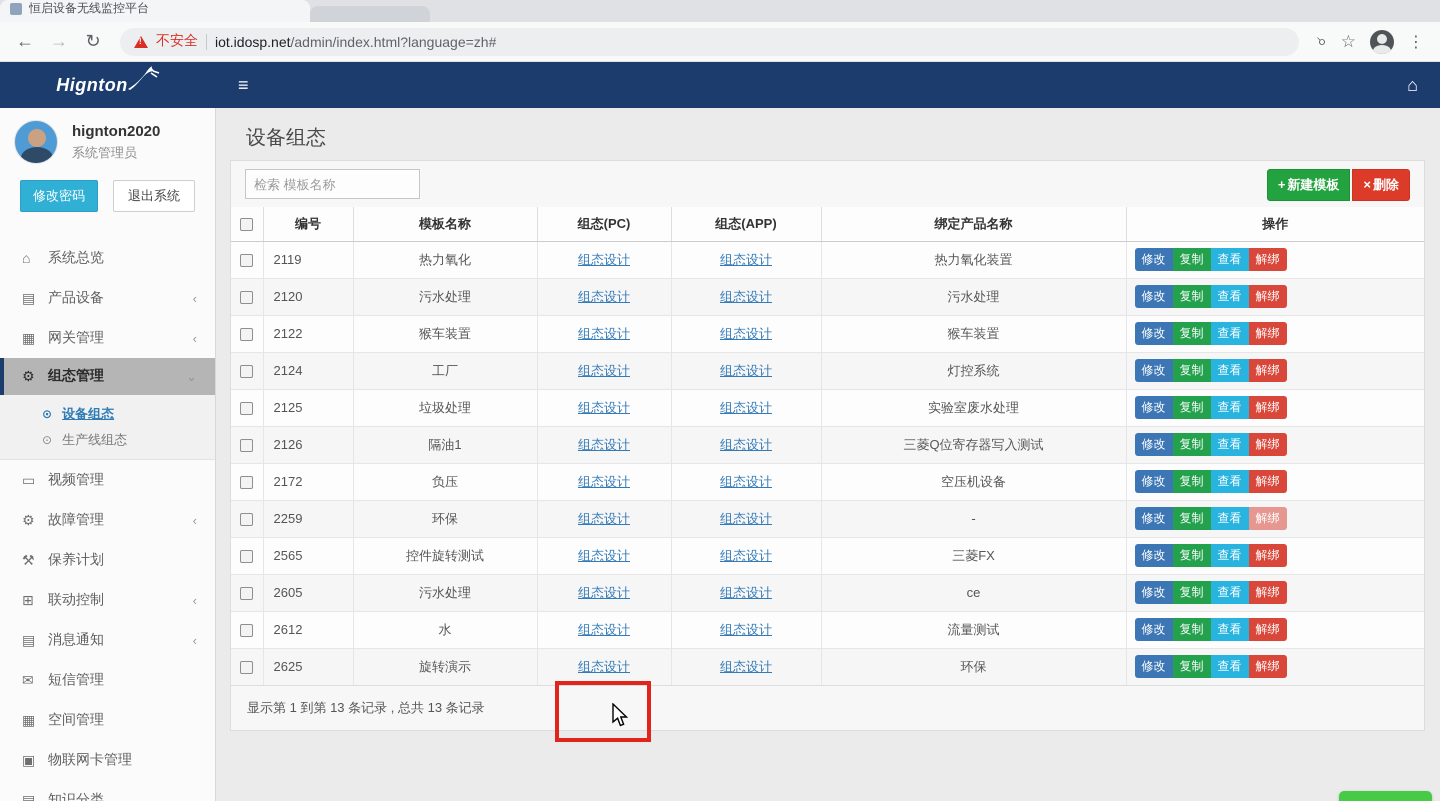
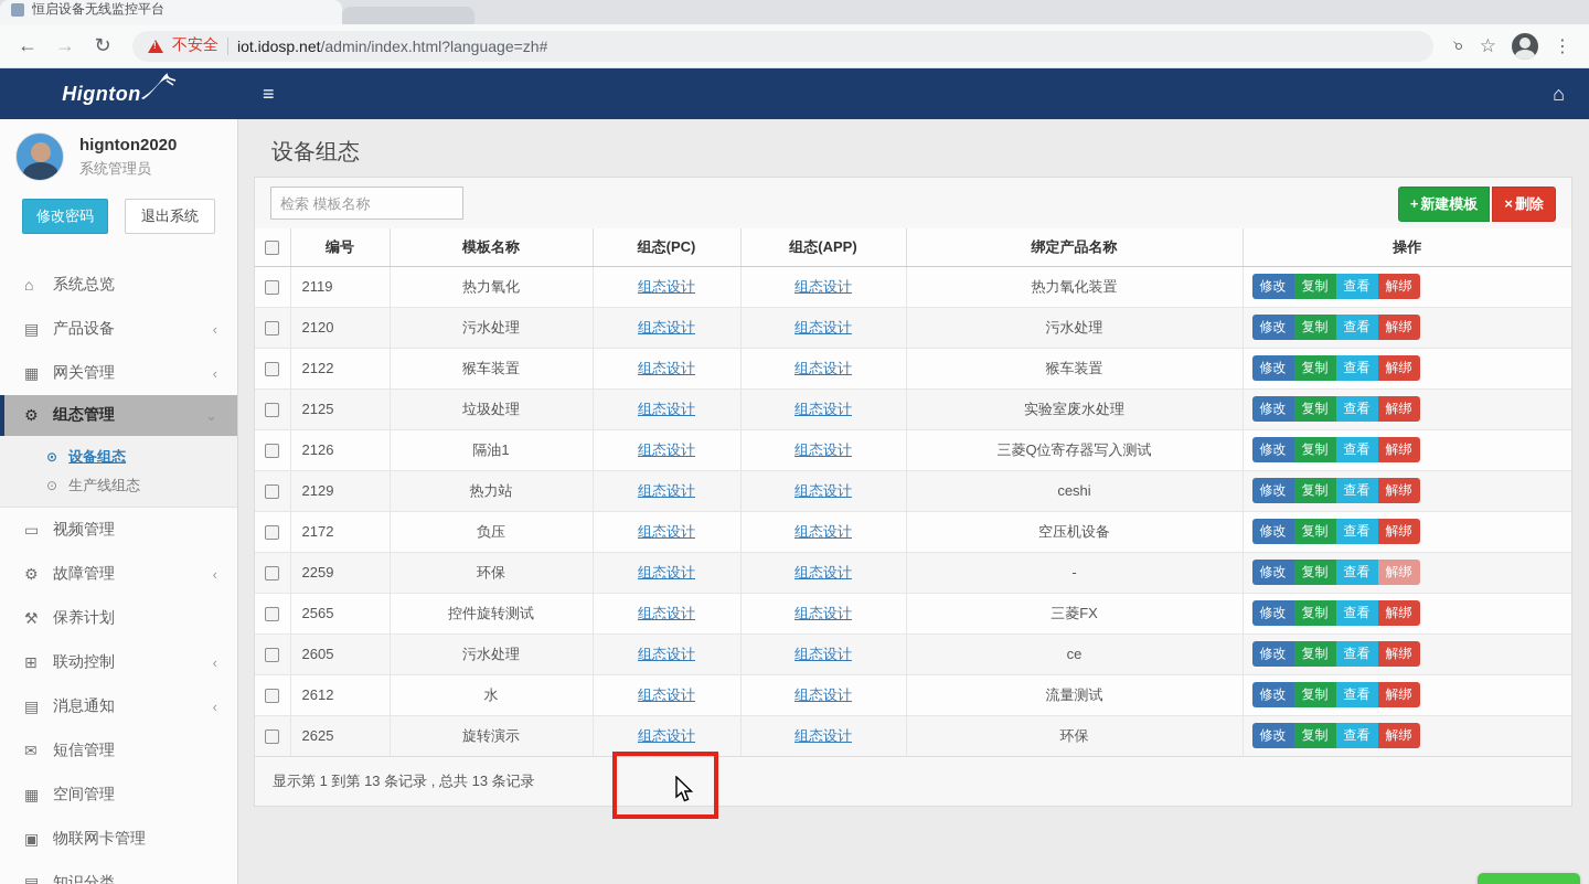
  恒启设备无线监控平台
  ←
  →
  ↻
  不安全
  iot.idosp.net/admin/index.html?language=zh#
  ☆
  ⋮
  Hignton
  ≡
  ⌂
  hignton2020
  系统管理员
  修改密码
  退出系统
  ⌂
  系统总览
  ▤
  产品设备
  ‹
  ▦
  网关管理
  ‹
  ⚙
  组态管理
  ⌄
  ⊙
  设备组态
  ⊙
  生产线组态
  ▭
  视频管理
  ⚙
  故障管理
  ‹
  ⚒
  保养计划
  ⊞
  联动控制
  ‹
  ▤
  消息通知
  ‹
  ✉
  短信管理
  ▦
  空间管理
  ▣
  物联网卡管理
  ▤
  知识分类
  设备组态
  检索 模板名称
  + 新建模板
  × 删除
  	编号	模板名称	组态(PC)	组态(APP)	绑定产品名称	操作
  	2119	热力氧化	组态设计	组态设计	热力氧化装置	修改 复制 查看 解绑
  	2120	污水处理	组态设计	组态设计	污水处理	修改 复制 查看 解绑
  	2122	猴车装置	组态设计	组态设计	猴车装置	修改 复制 查看 解绑
- 	2124	工厂	组态设计	组态设计	灯控系统	修改 复制 查看 解绑
  	2125	垃圾处理	组态设计	组态设计	实验室废水处理	修改 复制 查看 解绑
  	2126	隔油1	组态设计	组态设计	三菱Q位寄存器写入测试	修改 复制 查看 解绑
+ 	2129	热力站	组态设计	组态设计	ceshi	修改 复制 查看 解绑
  	2172	负压	组态设计	组态设计	空压机设备	修改 复制 查看 解绑
  	2259	环保	组态设计	组态设计	-	修改 复制 查看 解绑
  	2565	控件旋转测试	组态设计	组态设计	三菱FX	修改 复制 查看 解绑
  	2605	污水处理	组态设计	组态设计	ce	修改 复制 查看 解绑
  	2612	水	组态设计	组态设计	流量测试	修改 复制 查看 解绑
  	2625	旋转演示	组态设计	组态设计	环保	修改 复制 查看 解绑
  显示第 1 到第 13 条记录 , 总共 13 条记录
